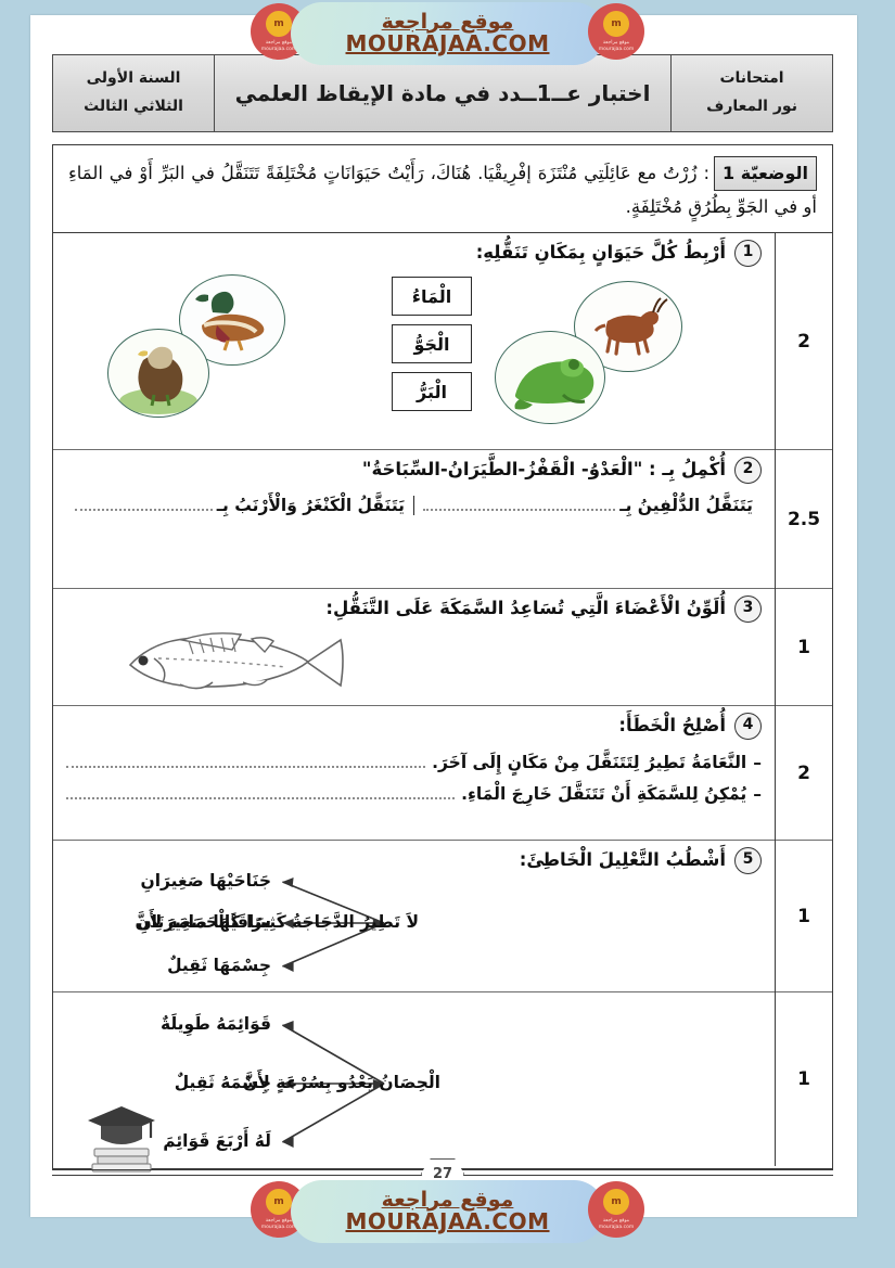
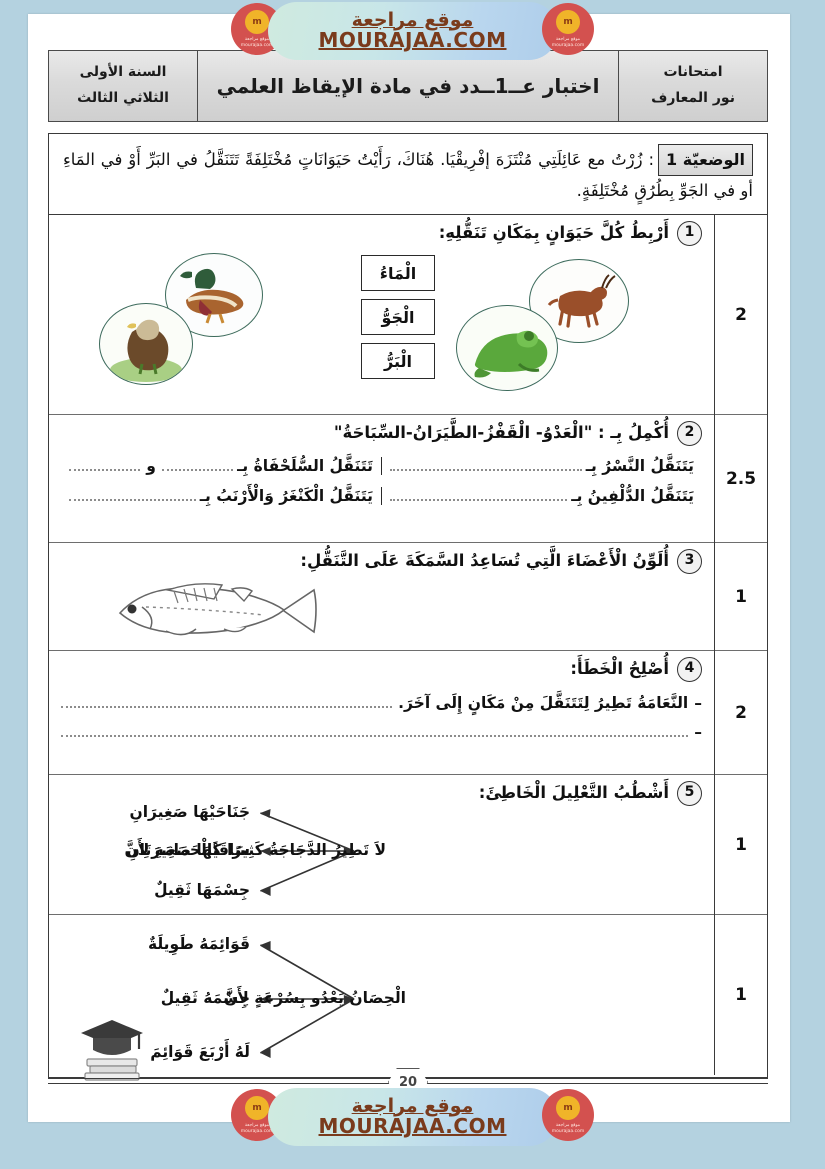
  m
  موقع مراجعة
  MOURAJAA.COM
  m
  امتحانات
  نور المعارف
  اختبار عــ1ــدد في مادة الإيقاظ العلمي
  السنة الأولى
  الثلاثي الثالث
  الوضعيّة 1: زُرْتُ مع عَائِلَتِي مُنْتَزَهَ إفْرِيقْيَا. هُنَاكَ، رَأَيْتُ حَيَوَانَاتٍ مُخْتَلِفَةً تَتَنَقَّلُ في البَرِّ أَوْ في المَاءِ أو في الجَوِّ بِطُرُقٍ مُخْتَلِفَةٍ.
  2
  2.5
  1
  2
  1
  1
  1
  أَرْبِطُ كُلَّ حَيَوَانٍ بِمَكَانِ تَنَقُّلِهِ:
  الْمَاءُ
  الْجَوُّ
  الْبَرُّ
  2
  أُكْمِلُ بِـ : "الْعَدْوُ- الْقَفْزُ-الطَّيَرَانُ-السِّبَاحَةُ"
+ يَتَنَقَّلُ النَّسْرُ بِـ
+ تَتَنَقَّلُ السُّلَحْفَاةُ بِـ
+ و
  يَتَنَقَّلُ الدُّلْفِينُ بِـ
  يَتَنَقَّلُ الْكَنْغَرُ وَالْأَرْنَبُ بِـ
  3
  أُلَوِّنُ الْأَعْضَاءَ الَّتِي تُسَاعِدُ السَّمَكَةَ عَلَى التَّنَقُّلِ:
  4
  أُصْلِحُ الْخَطَأَ:
  –
  النَّعَامَةُ تَطِيرُ لِتَتَنَقَّلَ مِنْ مَكَانٍ إِلَى آخَرَ.
  –
- يُمْكِنُ لِلسَّمَكَةِ أَنْ تَتَنَقَّلَ خَارِجَ الْمَاءِ.
  5
  أَشْطُبُ التَّعْلِيلَ الْخَاطِئَ:
  لاَ تَطِيرُ الدَّجَاجَةُ كَثِيرًا كَالْحَمَامَةِ لِأَنَّ
  جَنَاحَيْهَا صَغِيرَانِ
  سَاقَيْهَا صَغِيرَتَانِ
  جِسْمَهَا ثَقِيلٌ
  الْحِصَانُ يَعْدُو بِسُرْعَةٍ لِأَنَّ
  قَوَائِمَهُ طَوِيلَةٌ
  جِسْمَهُ ثَقِيلٌ
  لَهُ أَرْبَعَ قَوَائِمَ
- 27
+ 20
  m
  موقع مراجعة
  MOURAJAA.COM
  m
